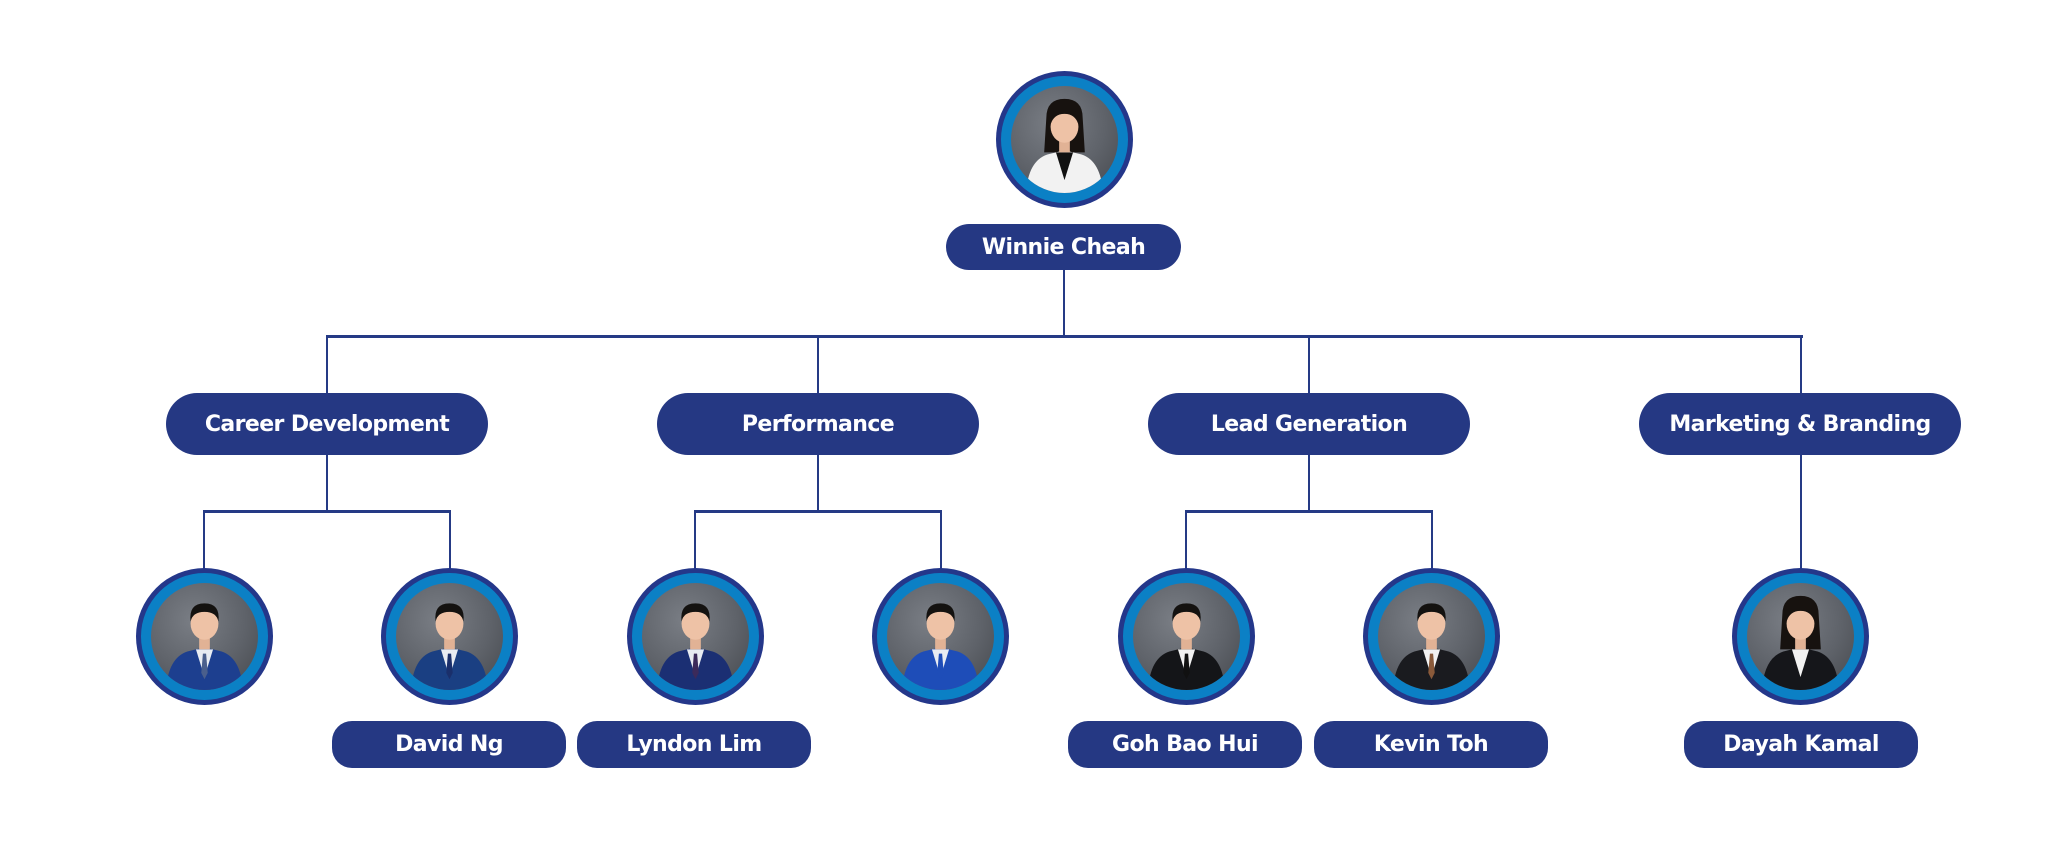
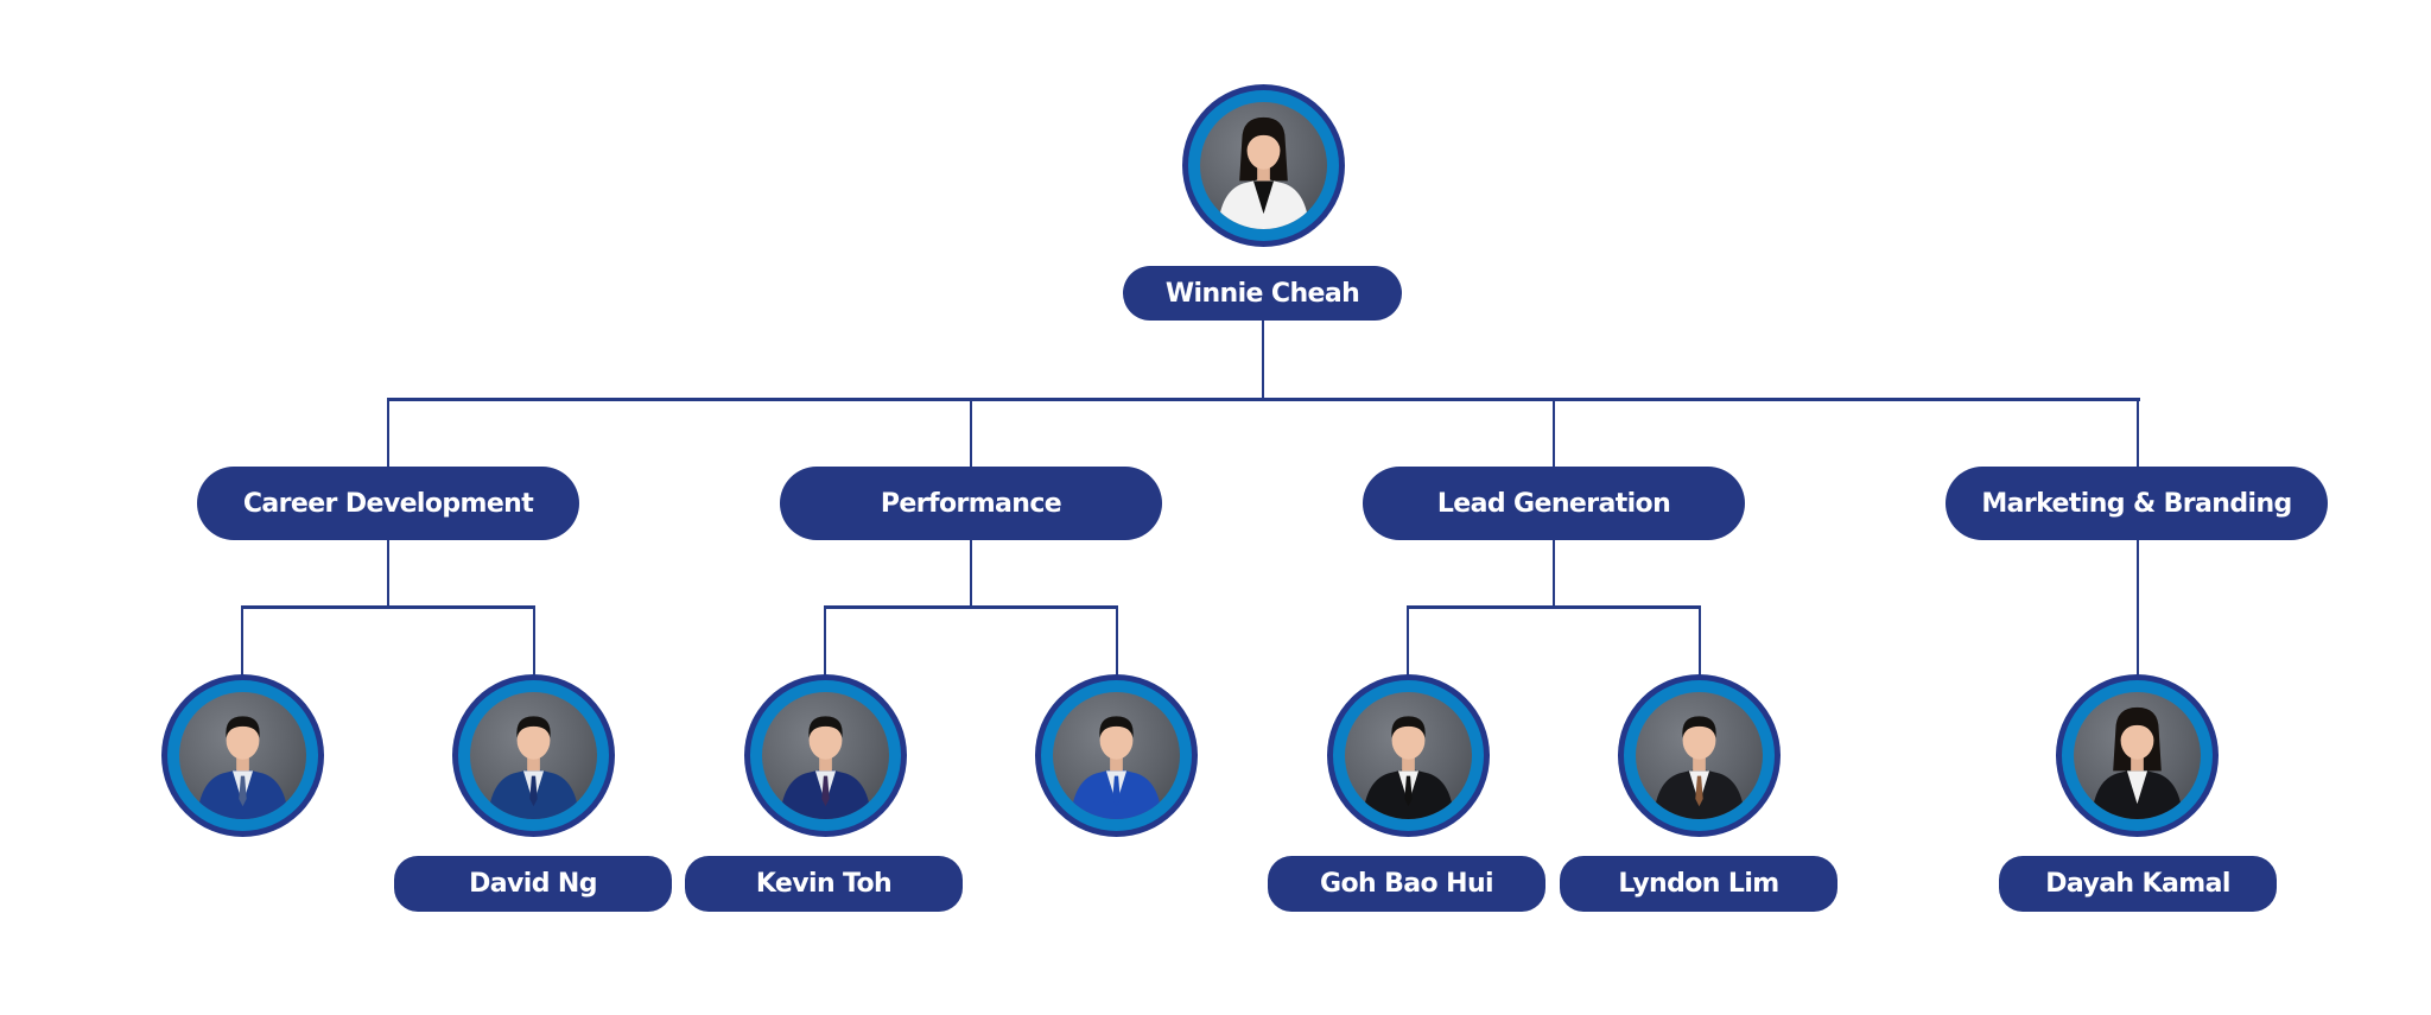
  Winnie Cheah
  Career Development
  Performance
  Lead Generation
  Marketing & Branding
  David Ng
- Lyndon Lim
+ Kevin Toh
  Goh Bao Hui
- Kevin Toh
+ Lyndon Lim
  Dayah Kamal
